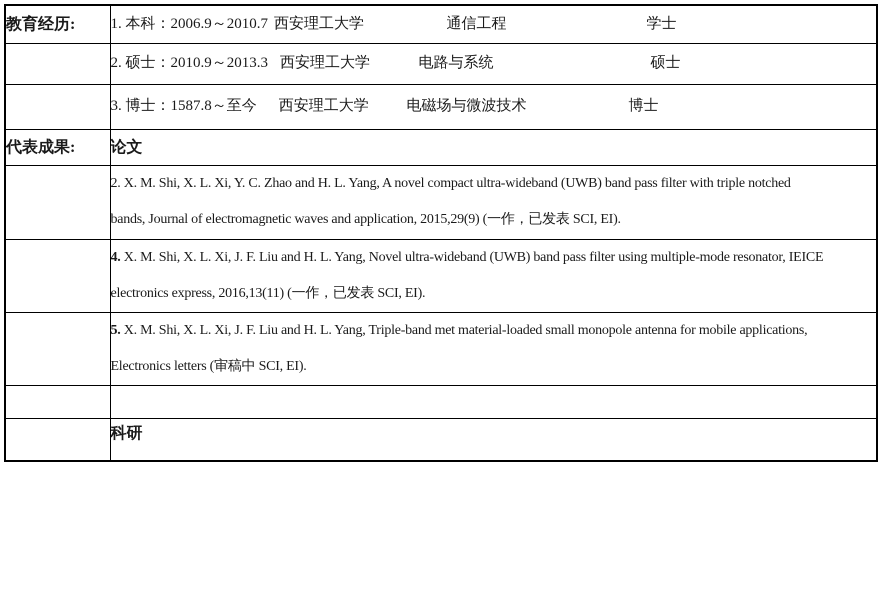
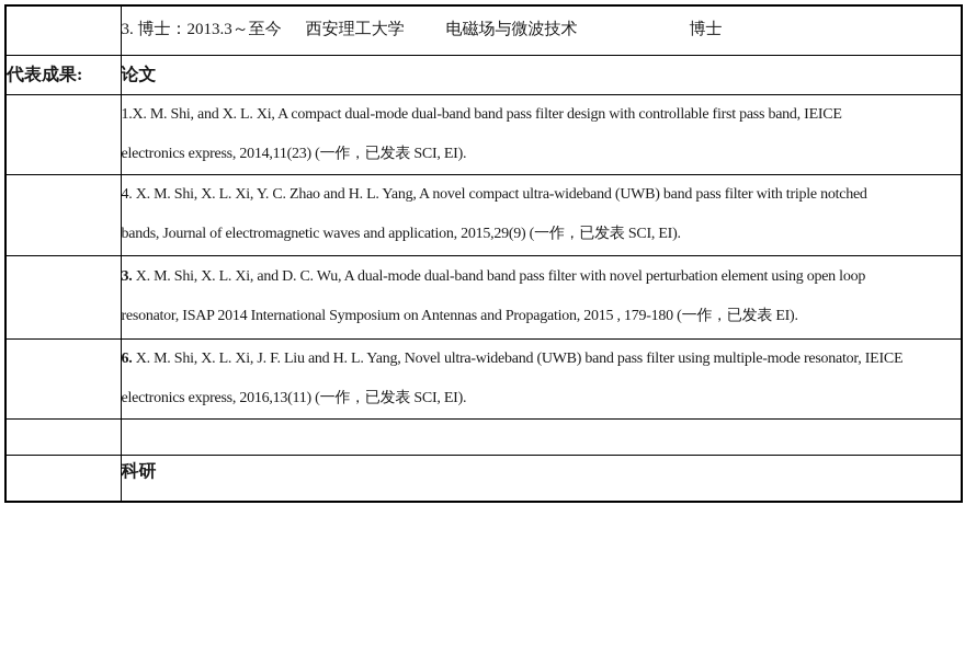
- 教育经历:	1. 本科：2006.9～2010.7 西安理工大学 通信工程 学士
- 	2. 硕士：2010.9～2013.3 西安理工大学 电路与系统 硕士
- 	3. 博士：1587.8～至今 西安理工大学 电磁场与微波技术 博士
+ 	3. 博士：2013.3～至今 西安理工大学 电磁场与微波技术 博士
  代表成果:	论文
+ 	1.X. M. Shi, and X. L. Xi, A compact dual-mode dual-band band pass filter design with controllable first pass band, IEICE electronics express, 2014,11(23) (一作，已发表 SCI, EI).
- 	2. X. M. Shi, X. L. Xi, Y. C. Zhao and H. L. Yang, A novel compact ultra-wideband (UWB) band pass filter with triple notched bands, Journal of electromagnetic waves and application, 2015,29(9) (一作，已发表 SCI, EI).
+ 	4. X. M. Shi, X. L. Xi, Y. C. Zhao and H. L. Yang, A novel compact ultra-wideband (UWB) band pass filter with triple notched bands, Journal of electromagnetic waves and application, 2015,29(9) (一作，已发表 SCI, EI).
+ 	3. X. M. Shi, X. L. Xi, and D. C. Wu, A dual-mode dual-band band pass filter with novel perturbation element using open loop resonator, ISAP 2014 International Symposium on Antennas and Propagation, 2015 , 179-180 (一作，已发表 EI).
- 	4. X. M. Shi, X. L. Xi, J. F. Liu and H. L. Yang, Novel ultra-wideband (UWB) band pass filter using multiple-mode resonator, IEICE electronics express, 2016,13(11) (一作，已发表 SCI, EI).
+ 	6. X. M. Shi, X. L. Xi, J. F. Liu and H. L. Yang, Novel ultra-wideband (UWB) band pass filter using multiple-mode resonator, IEICE electronics express, 2016,13(11) (一作，已发表 SCI, EI).
- 	5. X. M. Shi, X. L. Xi, J. F. Liu and H. L. Yang, Triple-band met material-loaded small monopole antenna for mobile applications, Electronics letters (审稿中 SCI, EI).
  	科研
